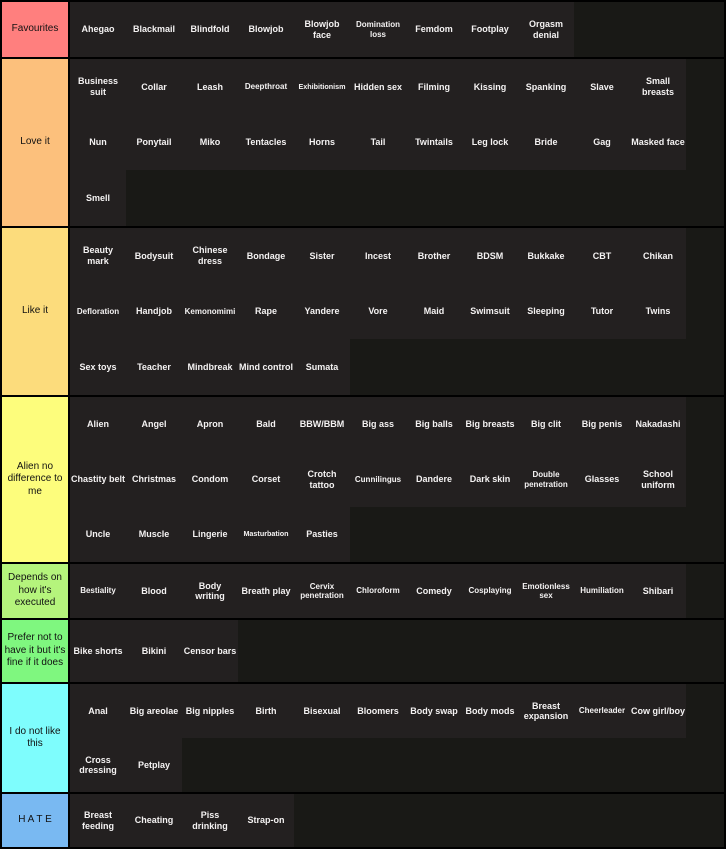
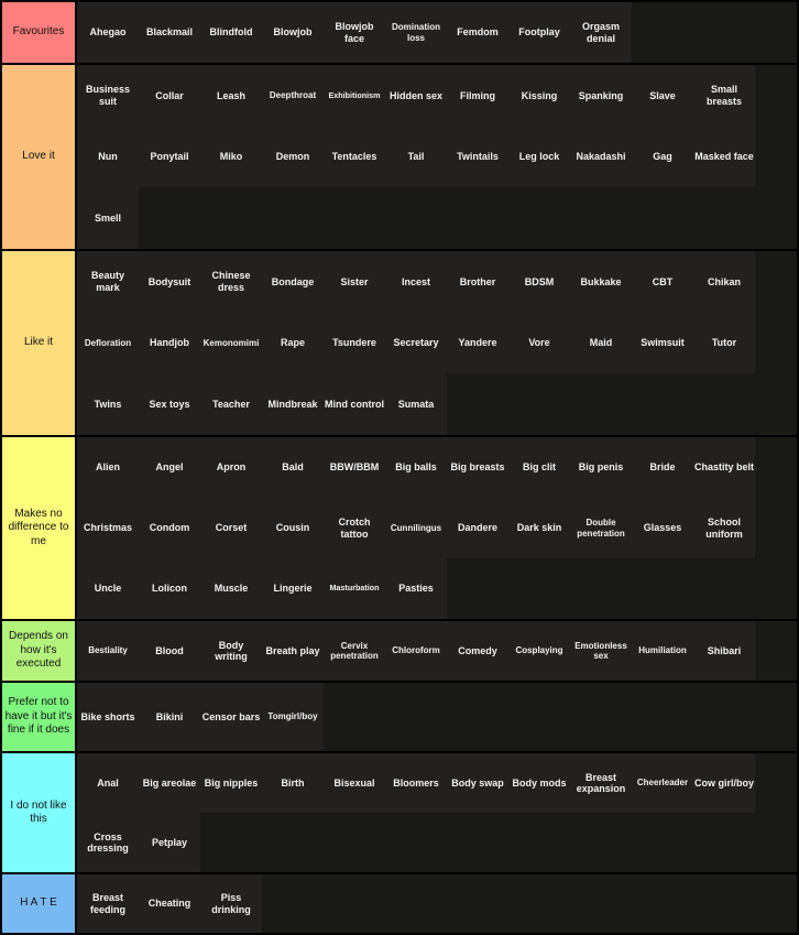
  Favourites
  Ahegao
  Blackmail
  Blindfold
  Blowjob
  Blowjob face
  Domination loss
  Femdom
  Footplay
  Orgasm denial
  Love it
  Business suit
  Collar
  Leash
  Deepthroat
  Exhibitionism
  Hidden sex
  Filming
  Kissing
  Spanking
  Slave
  Small breasts
  Nun
  Ponytail
  Miko
+ Demon
  Tentacles
- Horns
  Tail
  Twintails
  Leg lock
- Bride
+ Nakadashi
  Gag
  Masked face
  Smell
  Like it
  Beauty mark
  Bodysuit
  Chinese dress
  Bondage
  Sister
  Incest
  Brother
  BDSM
  Bukkake
  CBT
  Chikan
  Defloration
  Handjob
  Kemonomimi
  Rape
+ Tsundere
+ Secretary
  Yandere
  Vore
  Maid
  Swimsuit
- Sleeping
  Tutor
  Twins
  Sex toys
  Teacher
  Mindbreak
  Mind control
  Sumata
- Alien no difference to me
+ Makes no difference to me
  Alien
  Angel
  Apron
  Bald
  BBW/BBM
- Big ass
  Big balls
  Big breasts
  Big clit
  Big penis
- Nakadashi
+ Bride
  Chastity belt
  Christmas
  Condom
  Corset
+ Cousin
  Crotch tattoo
  Cunnilingus
  Dandere
  Dark skin
  Double penetration
  Glasses
  School uniform
  Uncle
+ Lolicon
  Muscle
  Lingerie
  Masturbation
  Pasties
  Depends on how it's executed
  Bestiality
  Blood
  Body writing
  Breath play
  Cervix penetration
  Chloroform
  Comedy
  Cosplaying
  Emotionless sex
  Humiliation
  Shibari
  Prefer not to have it but it's fine if it does
  Bike shorts
  Bikini
  Censor bars
+ Tomgirl/boy
  I do not like this
  Anal
  Big areolae
  Big nipples
  Birth
  Bisexual
  Bloomers
  Body swap
  Body mods
  Breast expansion
  Cheerleader
  Cow girl/boy
  Cross dressing
  Petplay
  H A T E
  Breast feeding
  Cheating
  Piss drinking
- Strap-on
